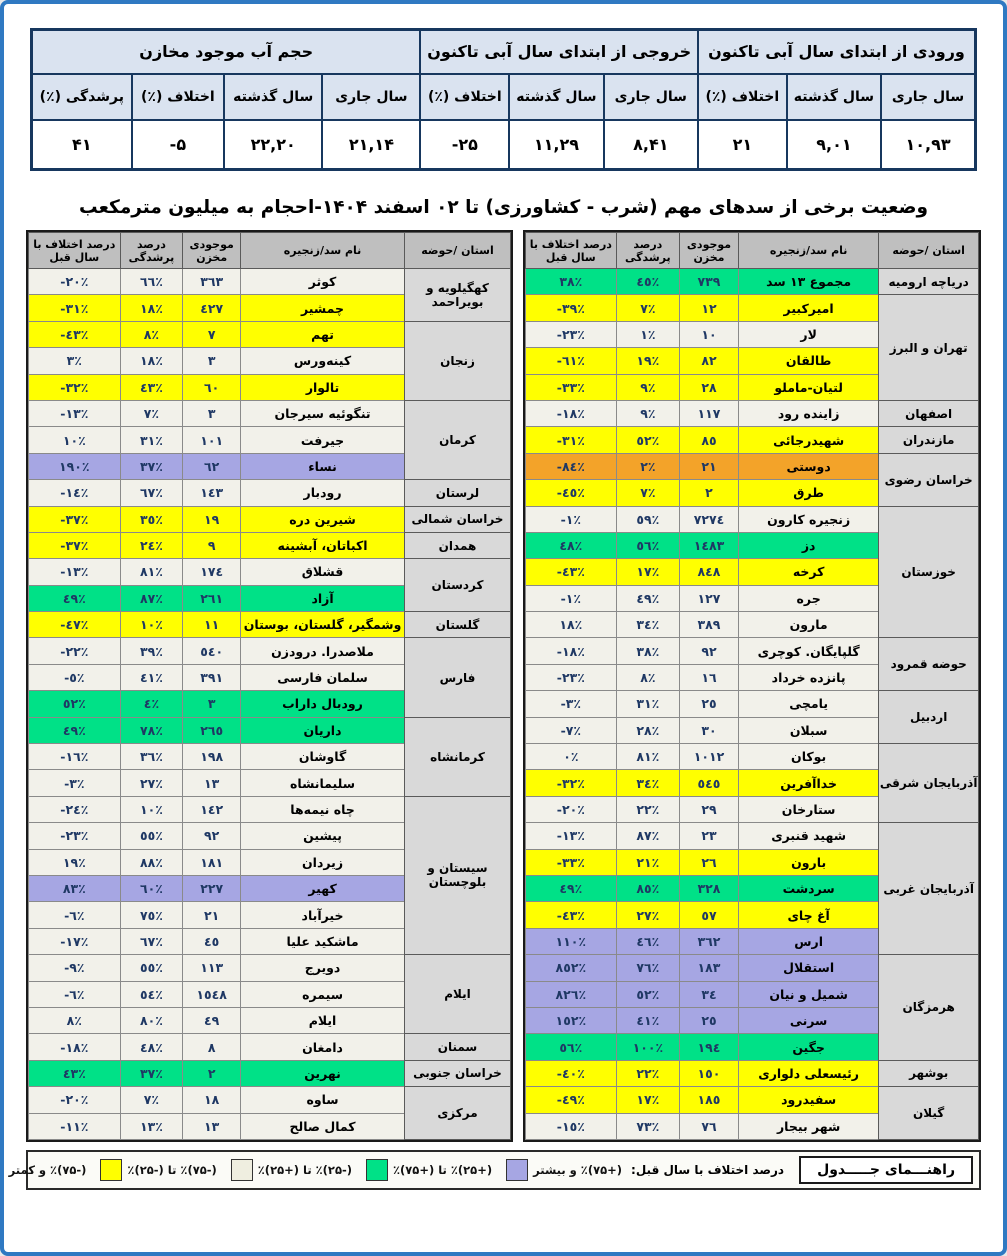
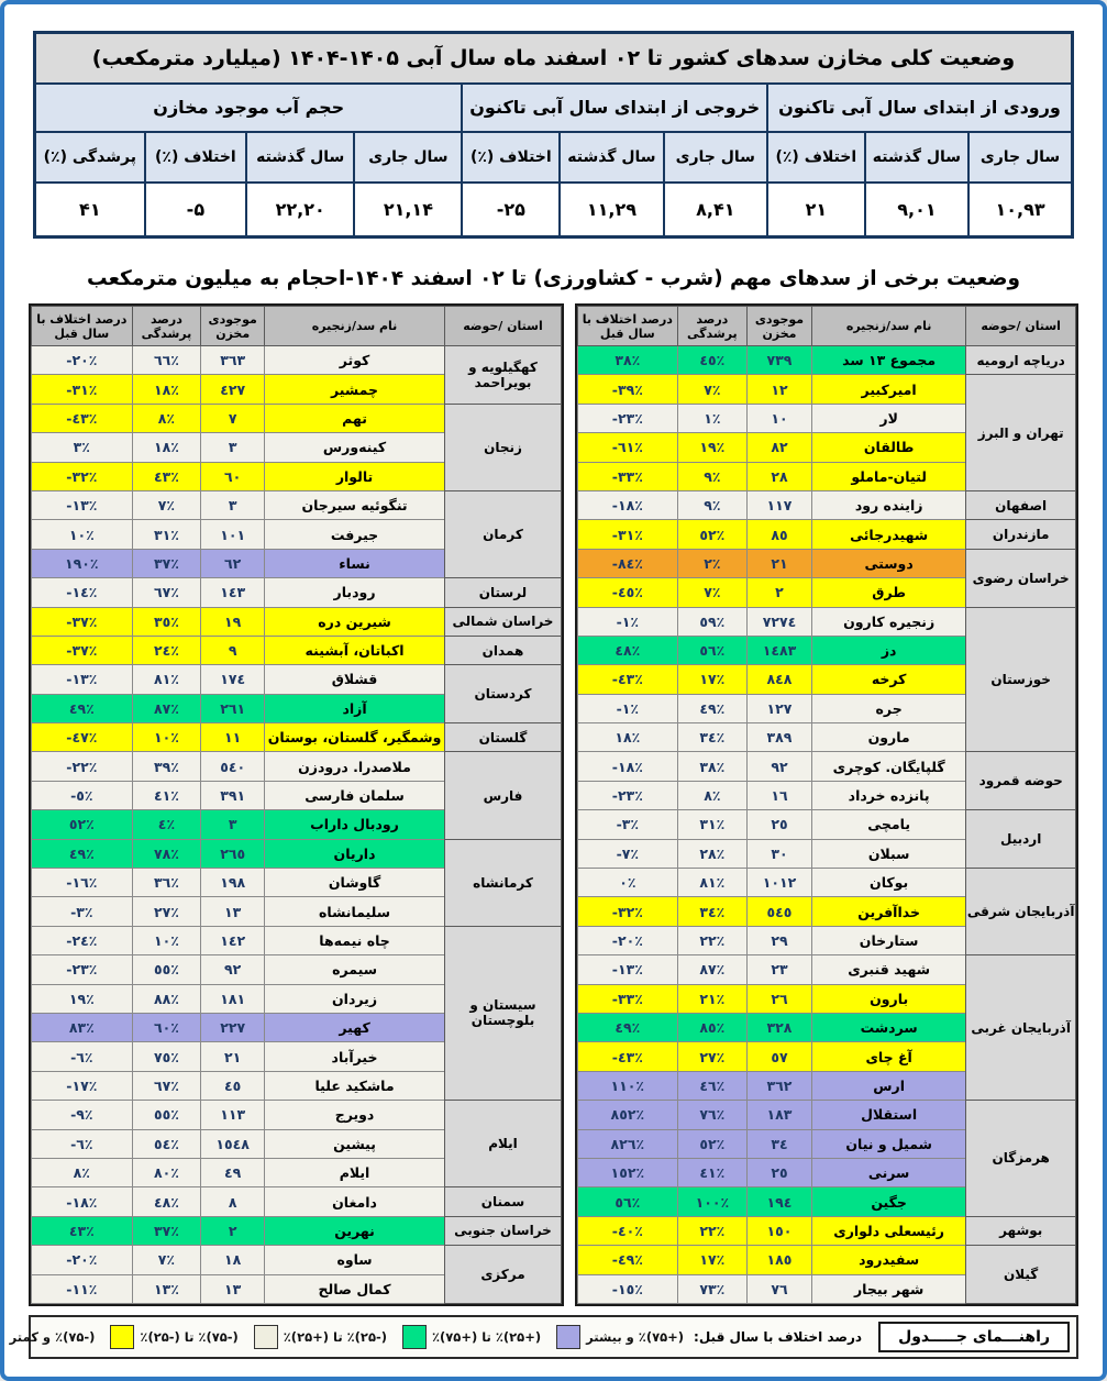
+ وضعیت کلی مخازن سدهای کشور تا ۰۲ اسفند ماه سال آبی ۱۴۰۵-۱۴۰۴ (میلیارد مترمکعب)
  ورودی از ابتدای سال آبی تاکنون	خروجی از ابتدای سال آبی تاکنون	حجم آب موجود مخازن
  سال جاری	سال گذشته	اختلاف (٪)	سال جاری	سال گذشته	اختلاف (٪)	سال جاری	سال گذشته	اختلاف (٪)	پرشدگی (٪)
  ۱۰,۹۳	۹,۰۱	۲۱	۸,۴۱	۱۱,۲۹	-۲۵	۲۱,۱۴	۲۲,۲۰	-۵	۴۱
  وضعیت برخی از سدهای مهم (شرب - کشاورزی) تا ۰۲ اسفند ۱۴۰۴-احجام به میلیون مترمکعب
  استان /حوضه	نام سد/زنجیره	موجودی مخزن	درصد پرشدگی	درصد اختلاف با سال قبل
  دریاچه ارومیه	مجموع ۱۳ سد	۷۳۹	٤٥٪	۳۸٪
  تهران و البرز	امیرکبیر	۱۲	۷٪	-۳۹٪
  لار	۱۰	۱٪	-۲۳٪
  طالقان	۸۲	۱۹٪	-٦۱٪
  لتیان-ماملو	۲۸	۹٪	-۳۳٪
  اصفهان	زاینده رود	۱۱۷	۹٪	-۱۸٪
  مازندران	شهیدرجائی	۸٥	٥۲٪	-۳۱٪
  خراسان رضوی	دوستی	۲۱	۲٪	-۸٤٪
  طرق	۲	۷٪	-٤٥٪
  خوزستان	زنجیره کارون	۷۲۷٤	٥۹٪	-۱٪
  دز	۱٤۸۳	٥٦٪	٤۸٪
  کرخه	۸٤۸	۱۷٪	-٤۳٪
  جره	۱۲۷	٤۹٪	-۱٪
  مارون	۳۸۹	۳٤٪	۱۸٪
  حوضه قمرود	گلپایگان. کوچری	۹۲	۳۸٪	-۱۸٪
  پانزده خرداد	۱٦	۸٪	-۲۳٪
  اردبیل	یامچی	۲٥	۳۱٪	-۳٪
  سبلان	۳۰	۲۸٪	-۷٪
  آذربایجان شرقی	بوکان	۱۰۱۲	۸۱٪	۰٪
  خداآفرین	٥٤٥	۳٤٪	-۳۲٪
  ستارخان	۲۹	۲۲٪	-۲۰٪
  آذربایجان غربی	شهید قنبری	۲۳	۸۷٪	-۱۳٪
  بارون	۲٦	۲۱٪	-۳۳٪
  سردشت	۳۲۸	۸٥٪	٤۹٪
  آغ چای	٥۷	۲۷٪	-٤۳٪
  ارس	۳٦۲	٤٦٪	۱۱۰٪
  هرمزگان	استقلال	۱۸۳	۷٦٪	۸٥۲٪
  شمیل و نیان	۳٤	٥۲٪	۸۲٦٪
  سرنی	۲٥	٤۱٪	۱٥۲٪
  جگین	۱۹٤	۱۰۰٪	٥٦٪
  بوشهر	رئیسعلی دلواری	۱٥۰	۲۲٪	-٤۰٪
  گیلان	سفیدرود	۱۸٥	۱۷٪	-٤۹٪
  شهر بیجار	۷٦	۷۳٪	-۱٥٪
  استان /حوضه	نام سد/زنجیره	موجودی مخزن	درصد پرشدگی	درصد اختلاف با سال قبل
  کهگیلویه و بویراحمد	کوثر	۳٦۳	٦٦٪	-۲۰٪
  چمشیر	٤۲۷	۱۸٪	-۳۱٪
  زنجان	تهم	۷	۸٪	-٤۳٪
  کینه‌ورس	۳	۱۸٪	۳٪
  تالوار	٦۰	٤۳٪	-۳۲٪
  کرمان	تنگوئیه سیرجان	۳	۷٪	-۱۳٪
  جیرفت	۱۰۱	۳۱٪	۱۰٪
  نساء	٦۲	۳۷٪	۱۹۰٪
  لرستان	رودبار	۱٤۳	٦۷٪	-۱٤٪
  خراسان شمالی	شیرین دره	۱۹	۳٥٪	-۳۷٪
  همدان	اکباتان، آبشینه	۹	۲٤٪	-۳۷٪
  کردستان	قشلاق	۱۷٤	۸۱٪	-۱۳٪
  آزاد	۲٦۱	۸۷٪	٤۹٪
  گلستان	وشمگیر، گلستان، بوستان	۱۱	۱۰٪	-٤۷٪
  فارس	ملاصدرا. درودزن	٥٤۰	۳۹٪	-۲۲٪
  سلمان فارسی	۳۹۱	٤۱٪	-٥٪
  رودبال داراب	۳	٤٪	٥۲٪
  کرمانشاه	داریان	۲٦٥	۷۸٪	٤۹٪
  گاوشان	۱۹۸	۳٦٪	-۱٦٪
  سلیمانشاه	۱۳	۲۷٪	-۳٪
  سیستان و بلوچستان	چاه نیمه‌ها	۱٤۲	۱۰٪	-۲٤٪
- پیشین	۹۲	٥٥٪	-۲۳٪
+ سیمره	۹۲	٥٥٪	-۲۳٪
  زیردان	۱۸۱	۸۸٪	۱۹٪
  کهیر	۲۲۷	٦۰٪	۸۳٪
  خیرآباد	۲۱	۷٥٪	-٦٪
  ماشکید علیا	٤٥	٦۷٪	-۱۷٪
  ایلام	دویرج	۱۱۳	٥٥٪	-۹٪
- سیمره	۱٥٤۸	٥٤٪	-٦٪
+ پیشین	۱٥٤۸	٥٤٪	-٦٪
  ایلام	٤۹	۸۰٪	۸٪
  سمنان	دامغان	۸	٤۸٪	-۱۸٪
  خراسان جنوبی	نهرین	۲	۳۷٪	٤۳٪
  مرکزی	ساوه	۱۸	۷٪	-۲۰٪
  کمال صالح	۱۳	۱۳٪	-۱۱٪
  راهنـــمای جـــــدول
  درصد اختلاف با سال قبل:
  (+۷۵)٪ و بیشتر
  (+۲۵)٪ تا (+۷۵)٪
  (-۲۵)٪ تا (+۲۵)٪
  (-۷۵)٪ تا (-۲۵)٪
  (-۷۵)٪ و کمتر
